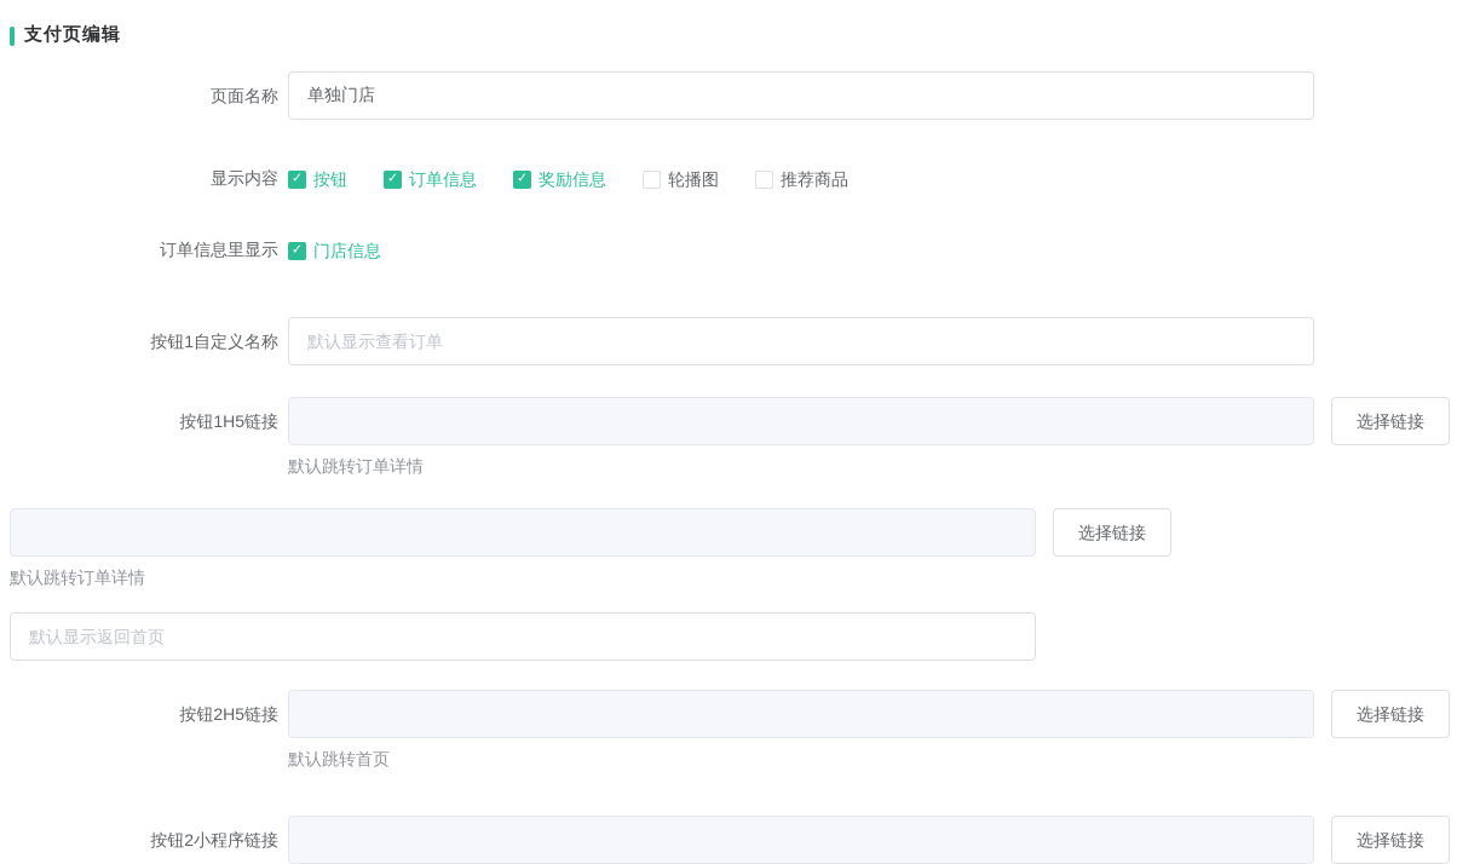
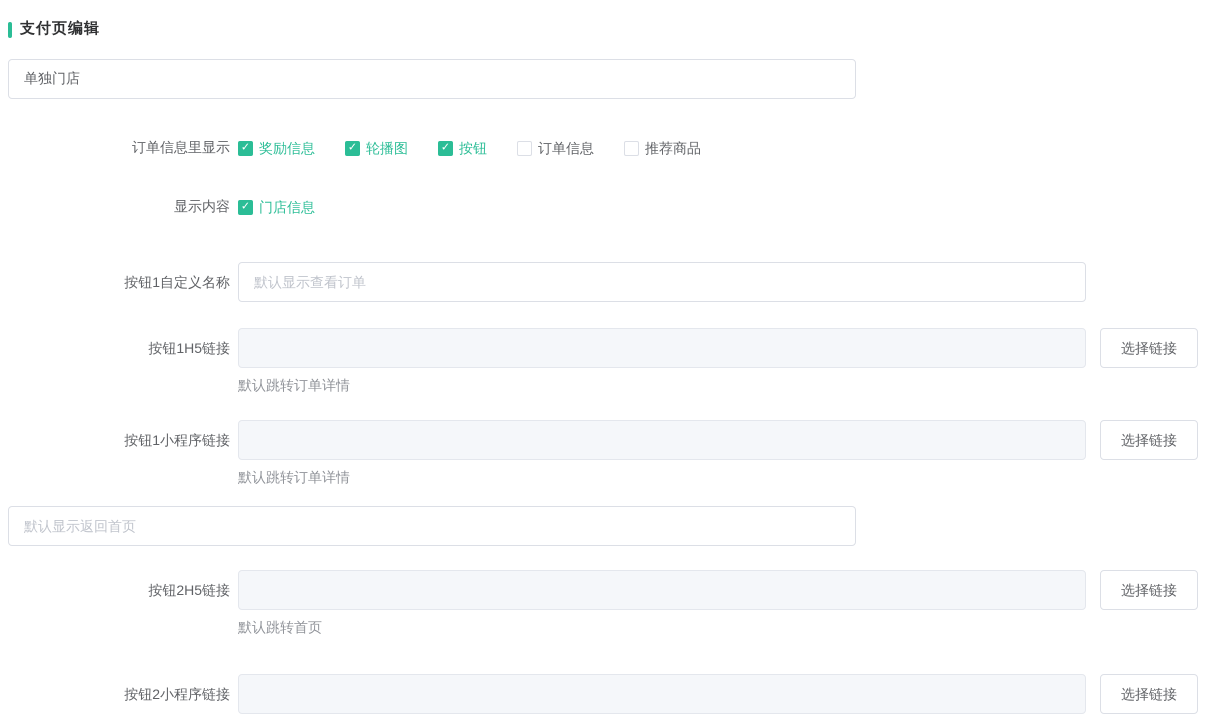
  支付页编辑
- 页面名称
  单独门店
- 显示内容
+ 订单信息里显示
  ✓
- 按钮
+ 奖励信息
  ✓
- 订单信息
+ 轮播图
  ✓
- 奖励信息
+ 按钮
- 轮播图
+ 订单信息
  推荐商品
- 订单信息里显示
+ 显示内容
  ✓
  门店信息
  按钮1自定义名称
  默认显示查看订单
  按钮1H5链接
  选择链接
  默认跳转订单详情
+ 按钮1小程序链接
  选择链接
  默认跳转订单详情
  默认显示返回首页
  按钮2H5链接
  选择链接
  默认跳转首页
  按钮2小程序链接
  选择链接
